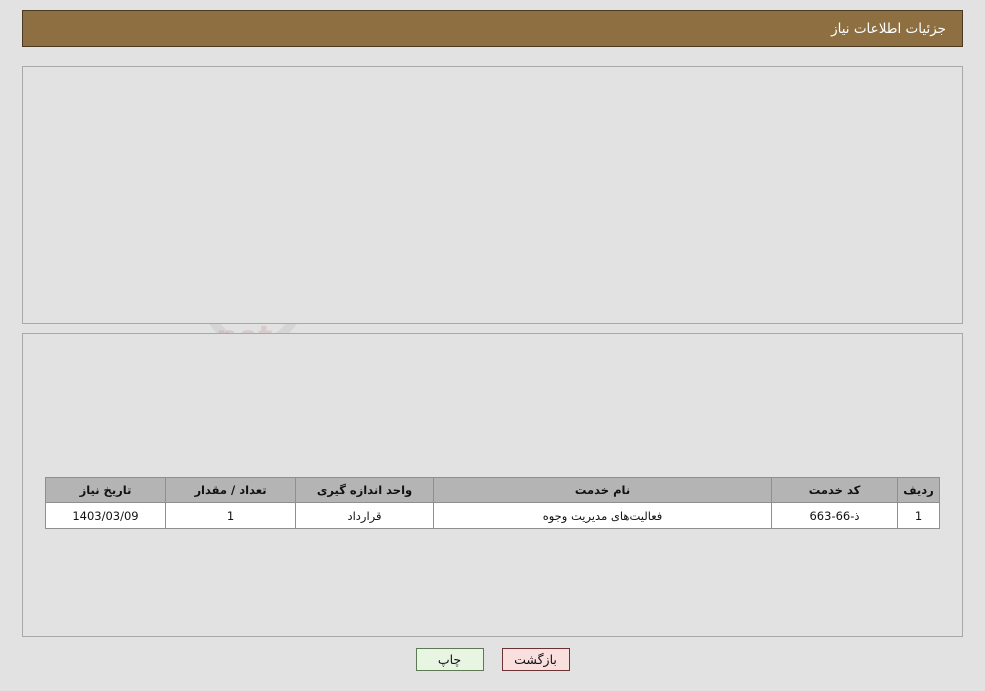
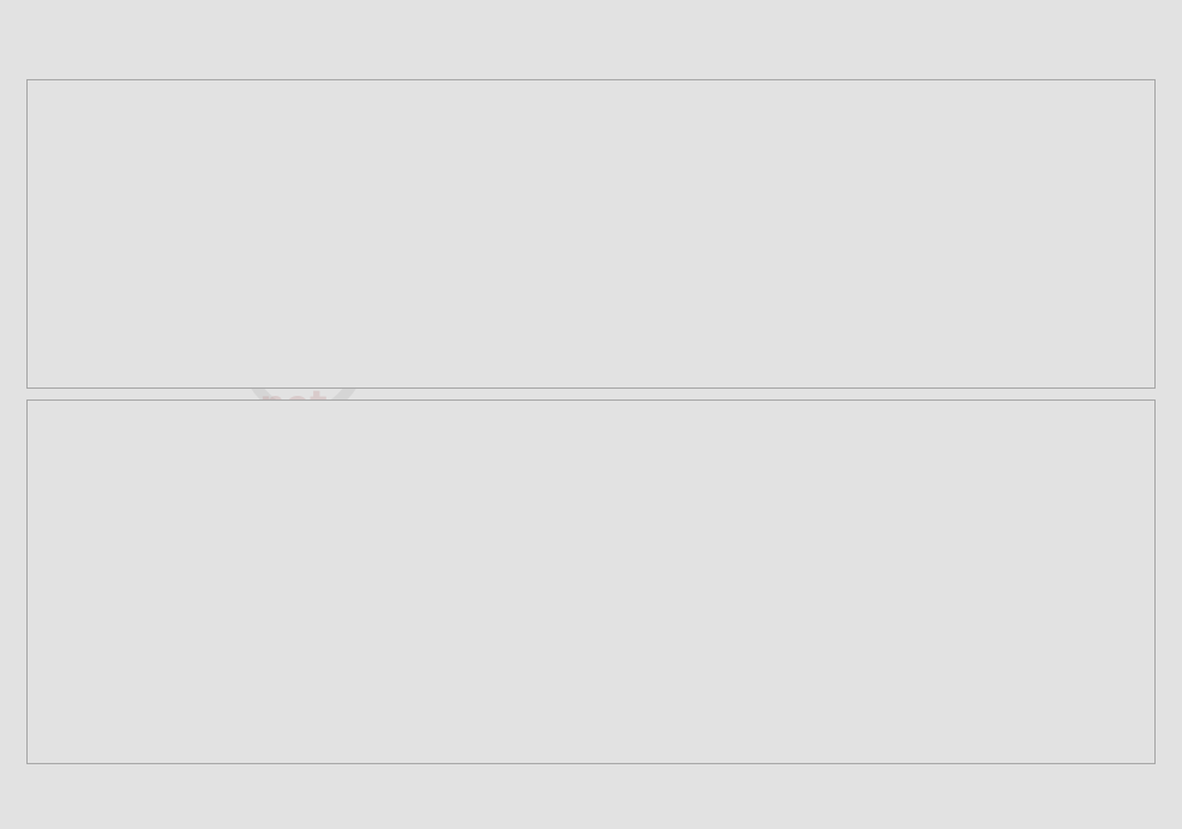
- جزئیات اطلاعات نیاز
- ردیف	کد خدمت	نام خدمت	واحد اندازه گیری	تعداد / مقدار	تاریخ نیاز
- 1	ذ-66-663	فعالیت‌های مدیریت وجوه	قرارداد	1	1403/03/09
- بازگشت
- چاپ
